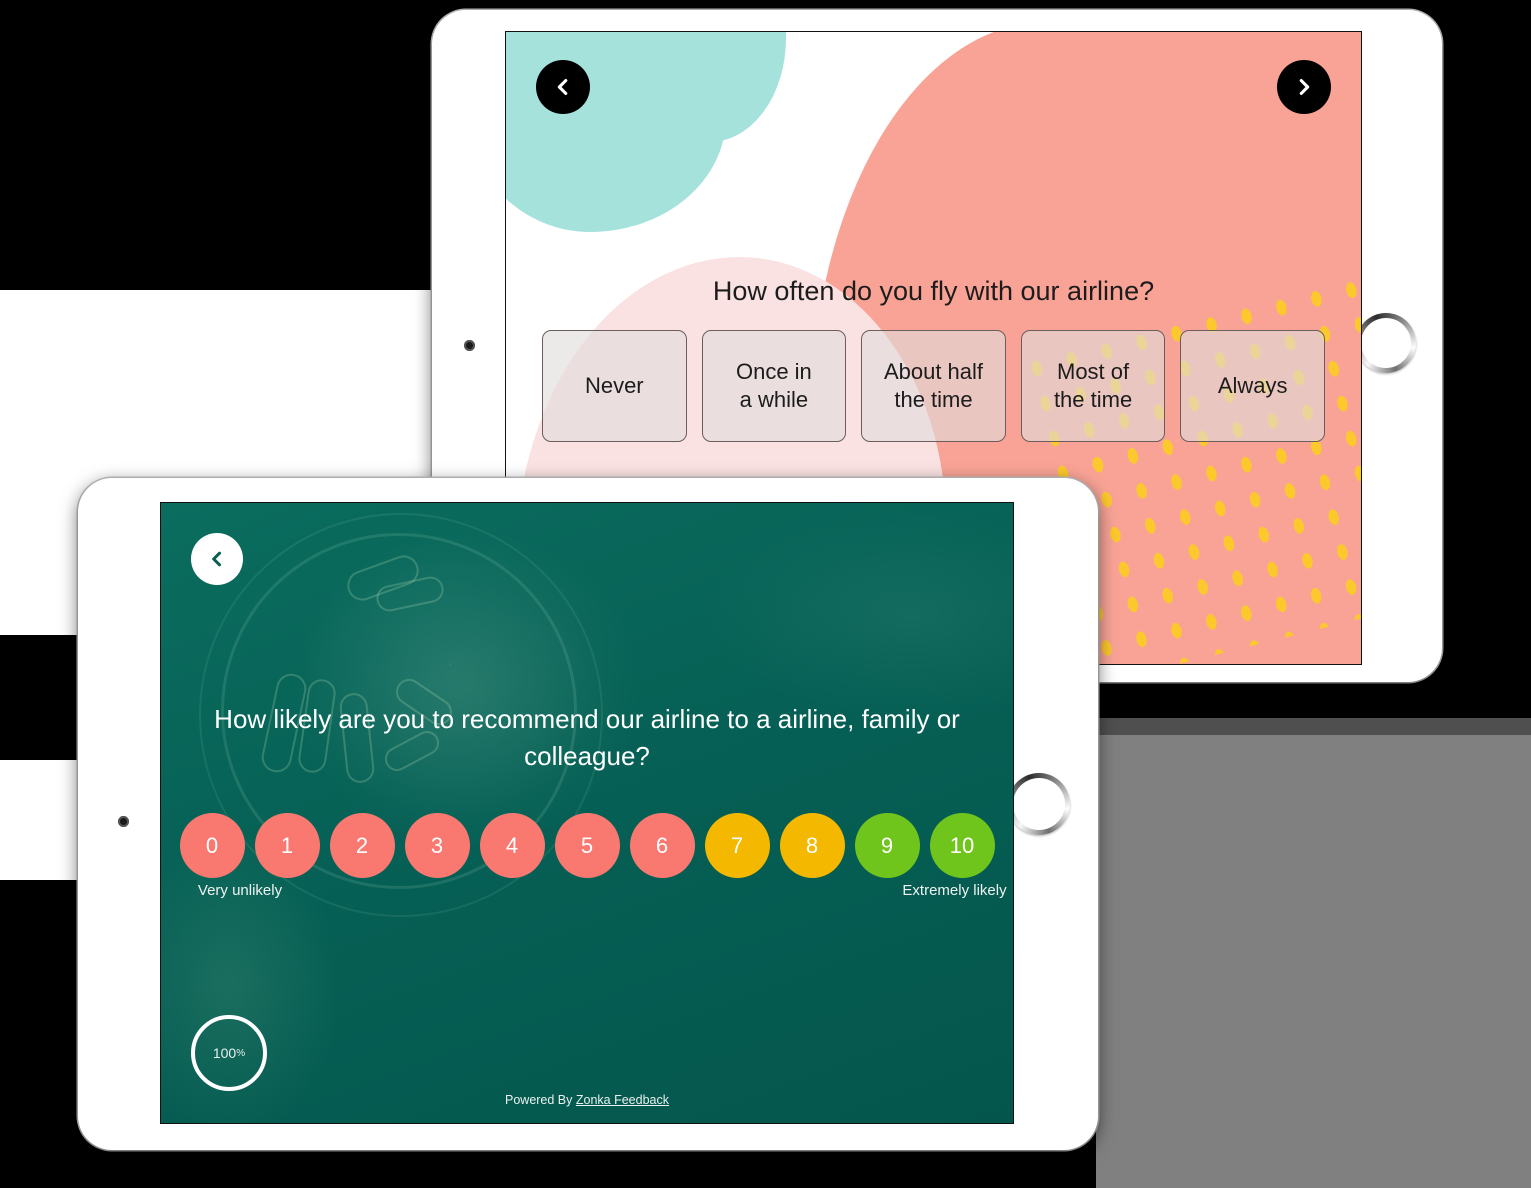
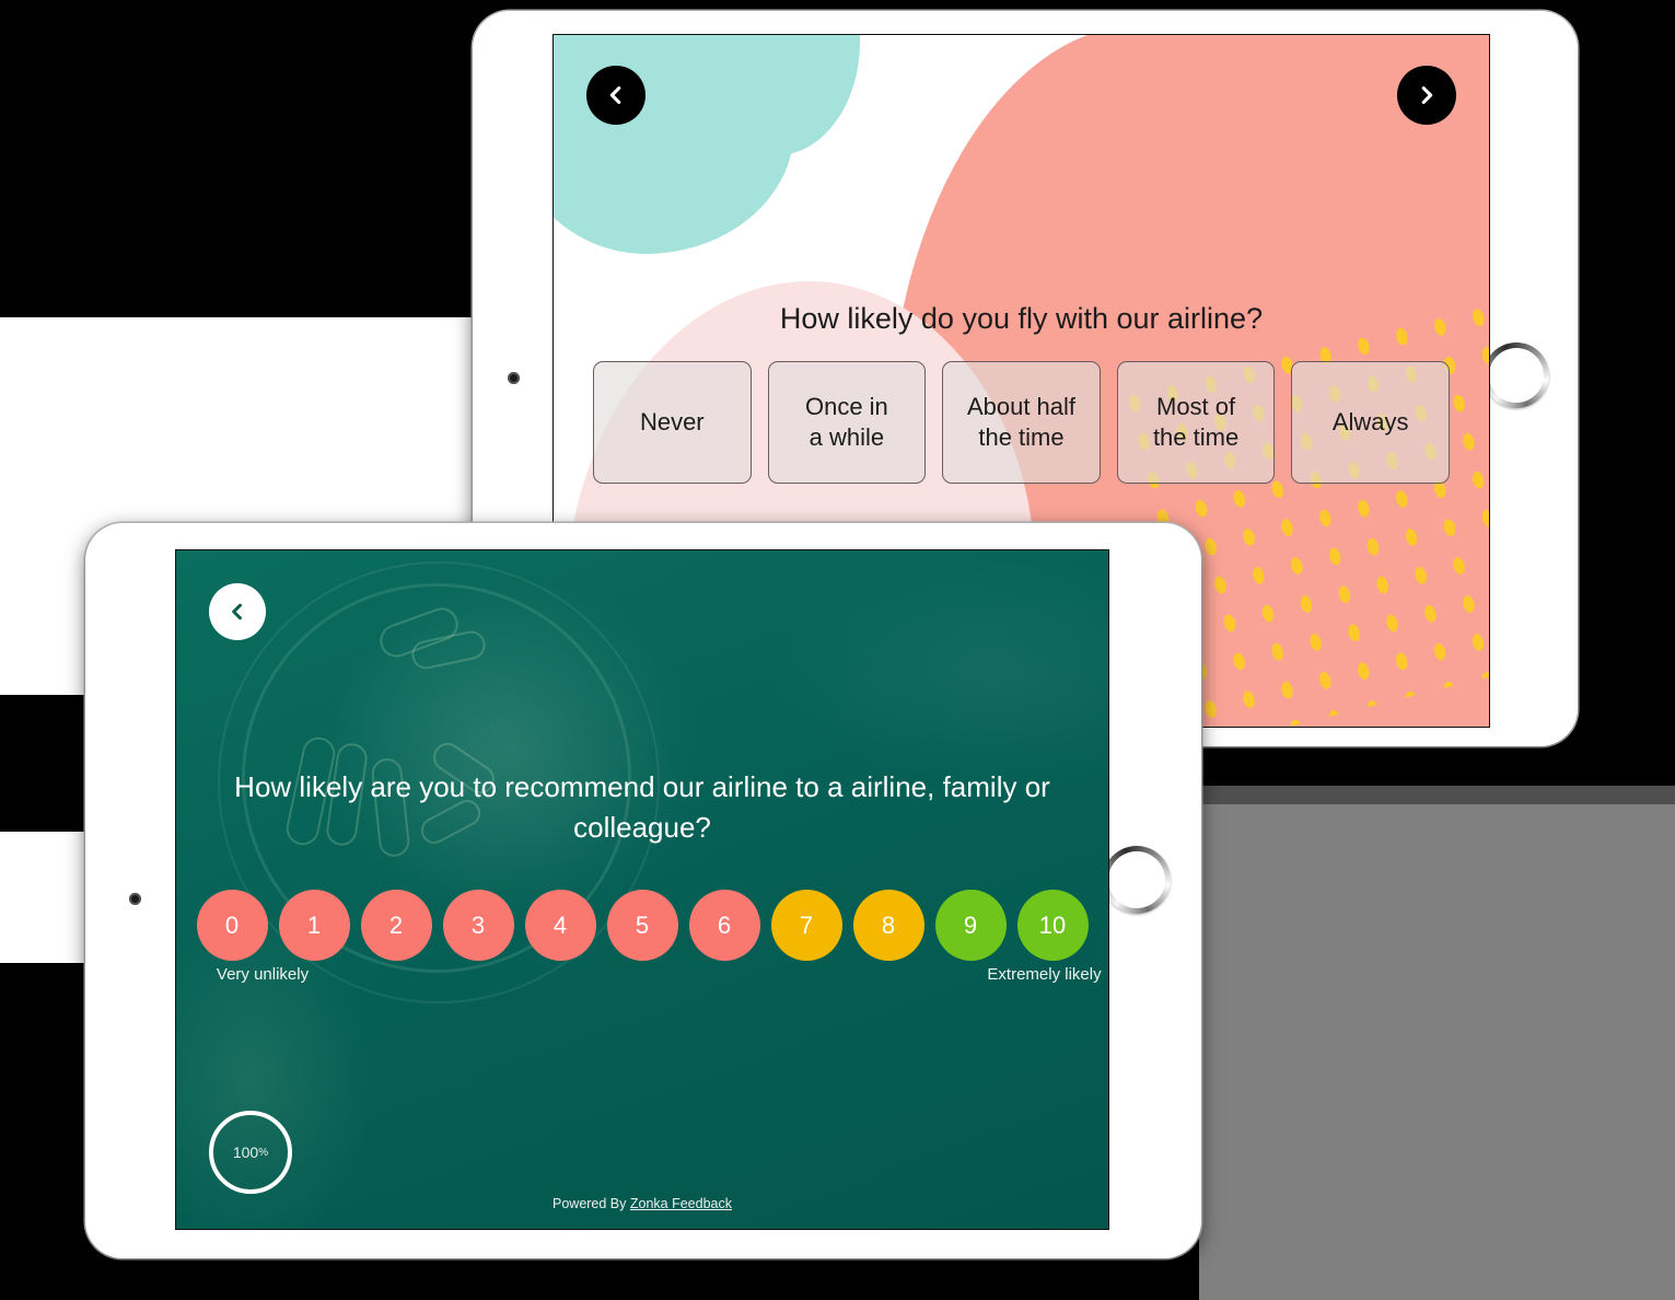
- How often do you fly with our airline?
+ How likely do you fly with our airline?
  Never
  Once in
  a while
  About half
  the time
  Most of
  the time
  Always
  How likely are you to recommend our airline to a airline, family or colleague?
  0
  1
  2
  3
  4
  5
  6
  7
  8
  9
  10
  Very unlikely
  Extremely likely
  100
  %
  Powered By Zonka Feedback
